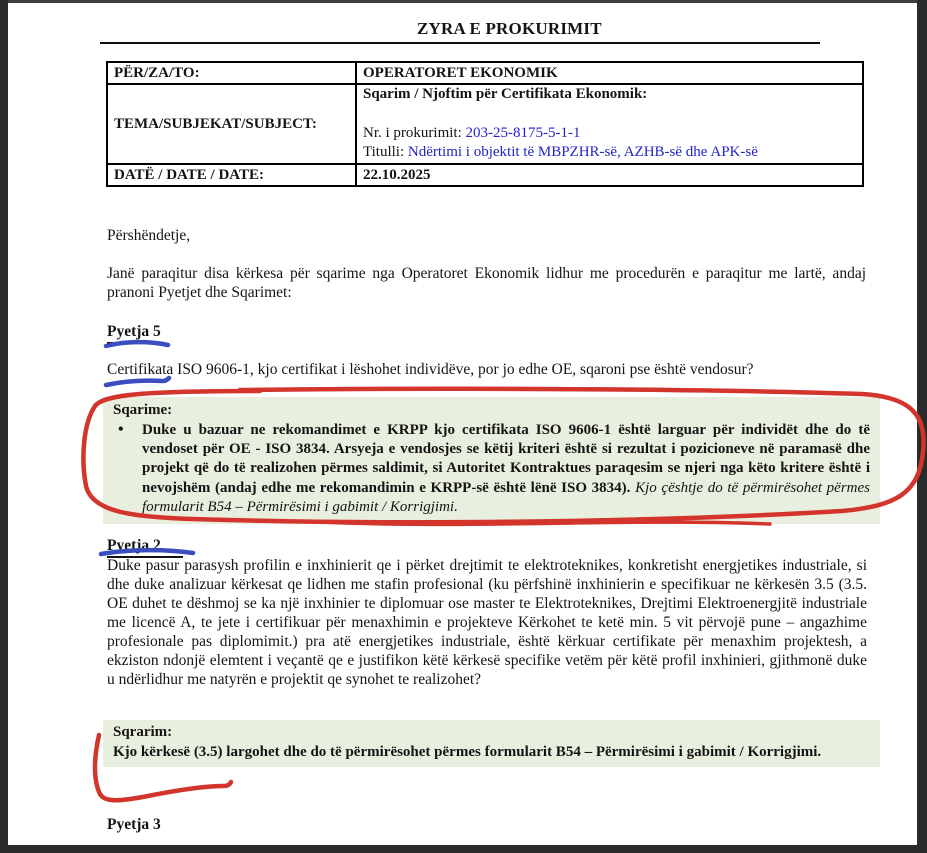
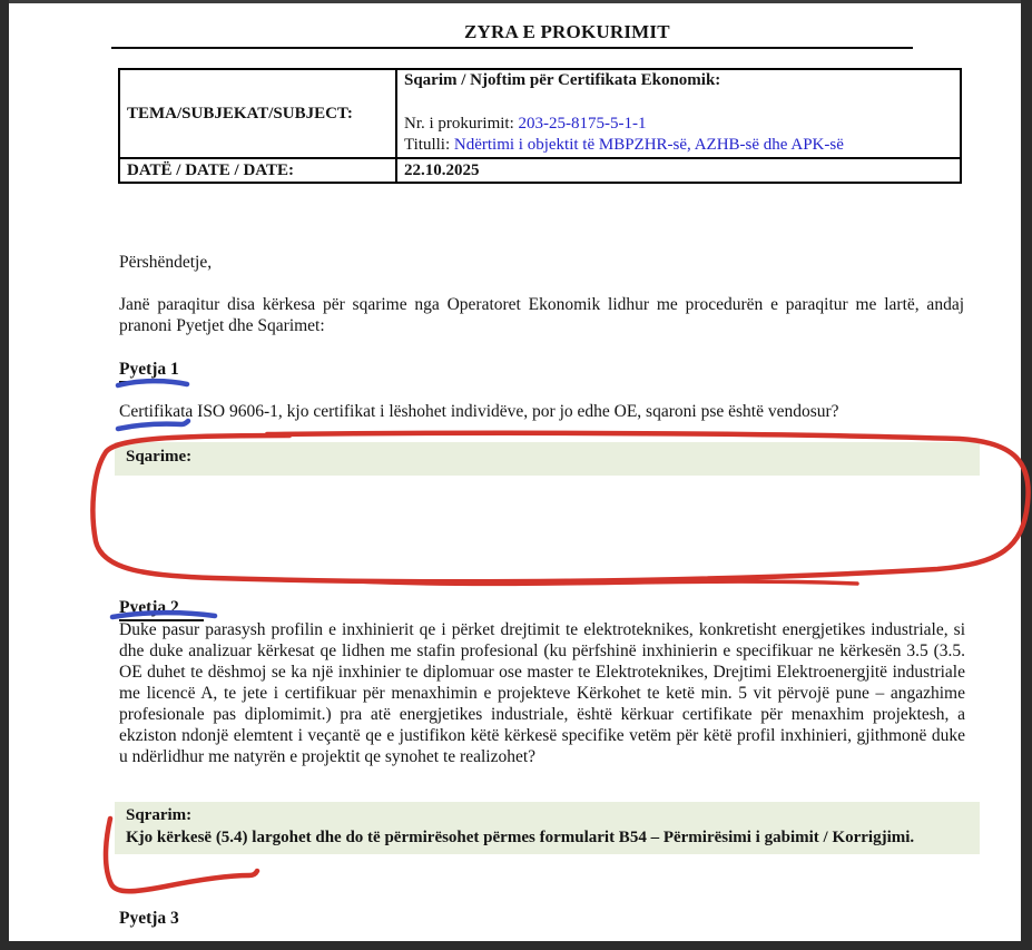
  ZYRA E PROKURIMIT
- PËR/ZA/TO:	OPERATORET EKONOMIK
  TEMA/SUBJEKAT/SUBJECT:	Sqarim / Njoftim për Certifikata Ekonomik: Nr. i prokurimit: 203-25-8175-5-1-1 Titulli: Ndërtimi i objektit të MBPZHR-së, AZHB-së dhe APK-së
  DATË / DATE / DATE:	22.10.2025
  Përshëndetje,
  Janë paraqitur disa kërkesa për sqarime nga Operatoret Ekonomik lidhur me procedurën e paraqitur me lartë, andaj pranoni Pyetjet dhe Sqarimet:
- Pyetja 5
+ Pyetja 1
  Certifikata ISO 9606-1, kjo certifikat i lëshohet individëve, por jo edhe OE, sqaroni pse është vendosur?
  Sqarime:
- •
- Duke u bazuar ne rekomandimet e KRPP kjo certifikata ISO 9606-1 është larguar për individët dhe do të vendoset për OE - ISO 3834. Arsyeja e vendosjes se këtij kriteri është si rezultat i pozicioneve në paramasë dhe projekt që do të realizohen përmes saldimit, si Autoritet Kontraktues paraqesim se njeri nga këto kritere është i nevojshëm (andaj edhe me rekomandimin e KRPP-së është lënë ISO 3834). Kjo çështje do të përmirësohet përmes formularit B54 – Përmirësimi i gabimit / Korrigjimi.
  Pyetja 2
  Duke pasur parasysh profilin e inxhinierit qe i përket drejtimit te elektroteknikes, konkretisht energjetikes industriale, si dhe duke analizuar kërkesat qe lidhen me stafin profesional (ku përfshinë inxhinierin e specifikuar ne kërkesën 3.5 (3.5. OE duhet te dëshmoj se ka një inxhinier te diplomuar ose master te Elektroteknikes, Drejtimi Elektroenergjitë industriale me licencë A, te jete i certifikuar për menaxhimin e projekteve Kërkohet te ketë min. 5 vit përvojë pune – angazhime profesionale pas diplomimit.) pra atë energjetikes industriale, është kërkuar certifikate për menaxhim projektesh, a ekziston ndonjë elemtent i veçantë qe e justifikon këtë kërkesë specifike vetëm për këtë profil inxhinieri, gjithmonë duke u ndërlidhur me natyrën e projektit qe synohet te realizohet?
  Sqrarim:
- Kjo kërkesë (3.5) largohet dhe do të përmirësohet përmes formularit B54 – Përmirësimi i gabimit / Korrigjimi.
+ Kjo kërkesë (5.4) largohet dhe do të përmirësohet përmes formularit B54 – Përmirësimi i gabimit / Korrigjimi.
  Pyetja 3
